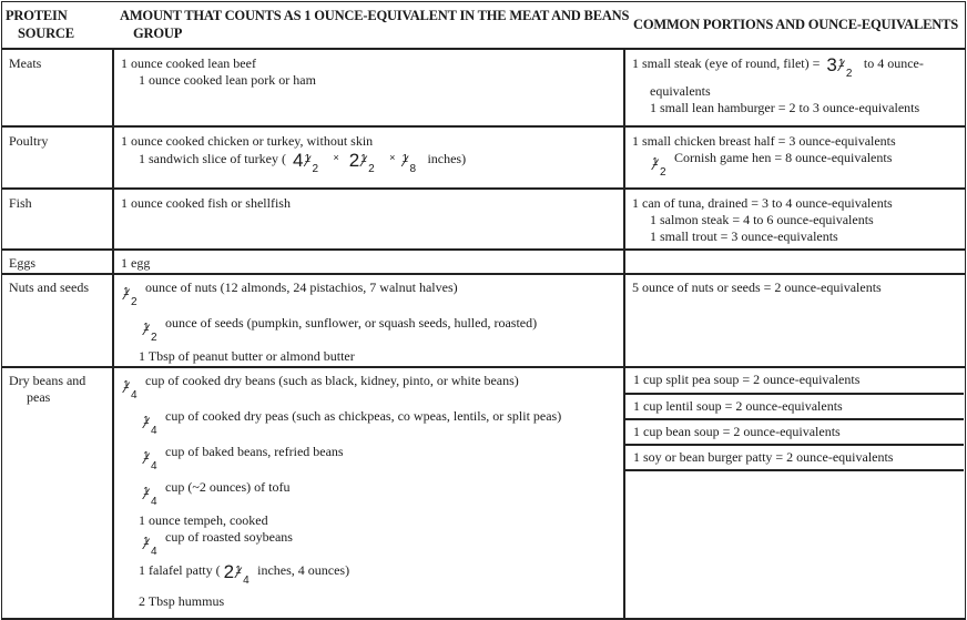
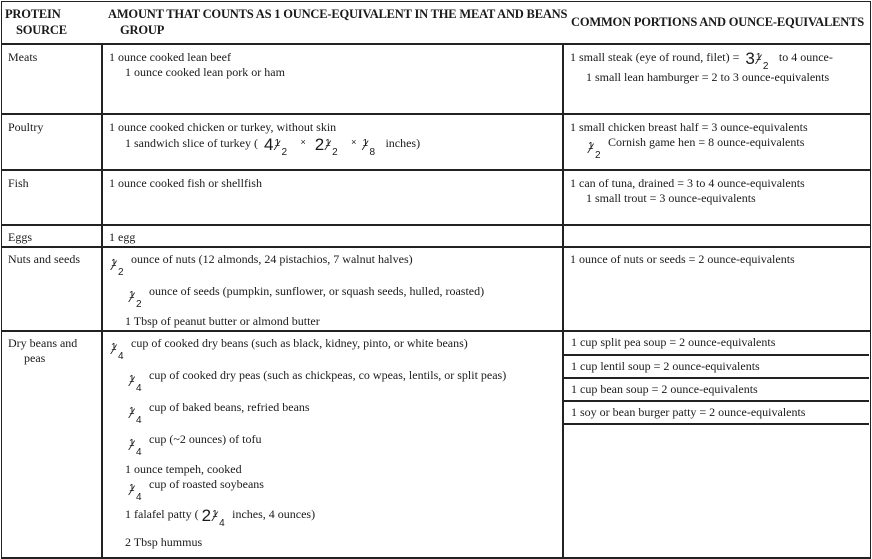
  PROTEIN
  SOURCE
  AMOUNT THAT COUNTS AS 1 OUNCE-EQUIVALENT IN THE MEAT AND BEANS
  GROUP
  COMMON PORTIONS AND OUNCE-EQUIVALENTS
  Meats
  1 ounce cooked lean beef
  1 ounce cooked lean pork or ham
  1 small steak (eye of round, filet) = 3
  1
  ⁄
  2
  to 4 ounce-
- equivalents
  1 small lean hamburger = 2 to 3 ounce-equivalents
  Poultry
  1 ounce cooked chicken or turkey, without skin
  1 sandwich slice of turkey ( 4
  1
  ⁄
  2
  × 2
  1
  ⁄
  2
  ×
  1
  ⁄
  8
  inches)
  1 small chicken breast half = 3 ounce-equivalents
  1
  ⁄
  2
  Cornish game hen = 8 ounce-equivalents
  Fish
  1 ounce cooked fish or shellfish
  1 can of tuna, drained = 3 to 4 ounce-equivalents
- 1 salmon steak = 4 to 6 ounce-equivalents
  1 small trout = 3 ounce-equivalents
  Eggs
  1 egg
  Nuts and seeds
  1
  ⁄
  2
  ounce of nuts (12 almonds, 24 pistachios, 7 walnut halves)
  1
  ⁄
  2
  ounce of seeds (pumpkin, sunflower, or squash seeds, hulled, roasted)
  1 Tbsp of peanut butter or almond butter
- 5 ounce of nuts or seeds = 2 ounce-equivalents
+ 1 ounce of nuts or seeds = 2 ounce-equivalents
  Dry beans and
  peas
  1
  ⁄
  4
  cup of cooked dry beans (such as black, kidney, pinto, or white beans)
  1
  ⁄
  4
  cup of cooked dry peas (such as chickpeas, co wpeas, lentils, or split peas)
  1
  ⁄
  4
  cup of baked beans, refried beans
  1
  ⁄
  4
  cup (~2 ounces) of tofu
  1 ounce tempeh, cooked
  1
  ⁄
  4
  cup of roasted soybeans
  1 falafel patty ( 2
  1
  ⁄
  4
  inches, 4 ounces)
  2 Tbsp hummus
  1 cup split pea soup = 2 ounce-equivalents
  1 cup lentil soup = 2 ounce-equivalents
  1 cup bean soup = 2 ounce-equivalents
  1 soy or bean burger patty = 2 ounce-equivalents
